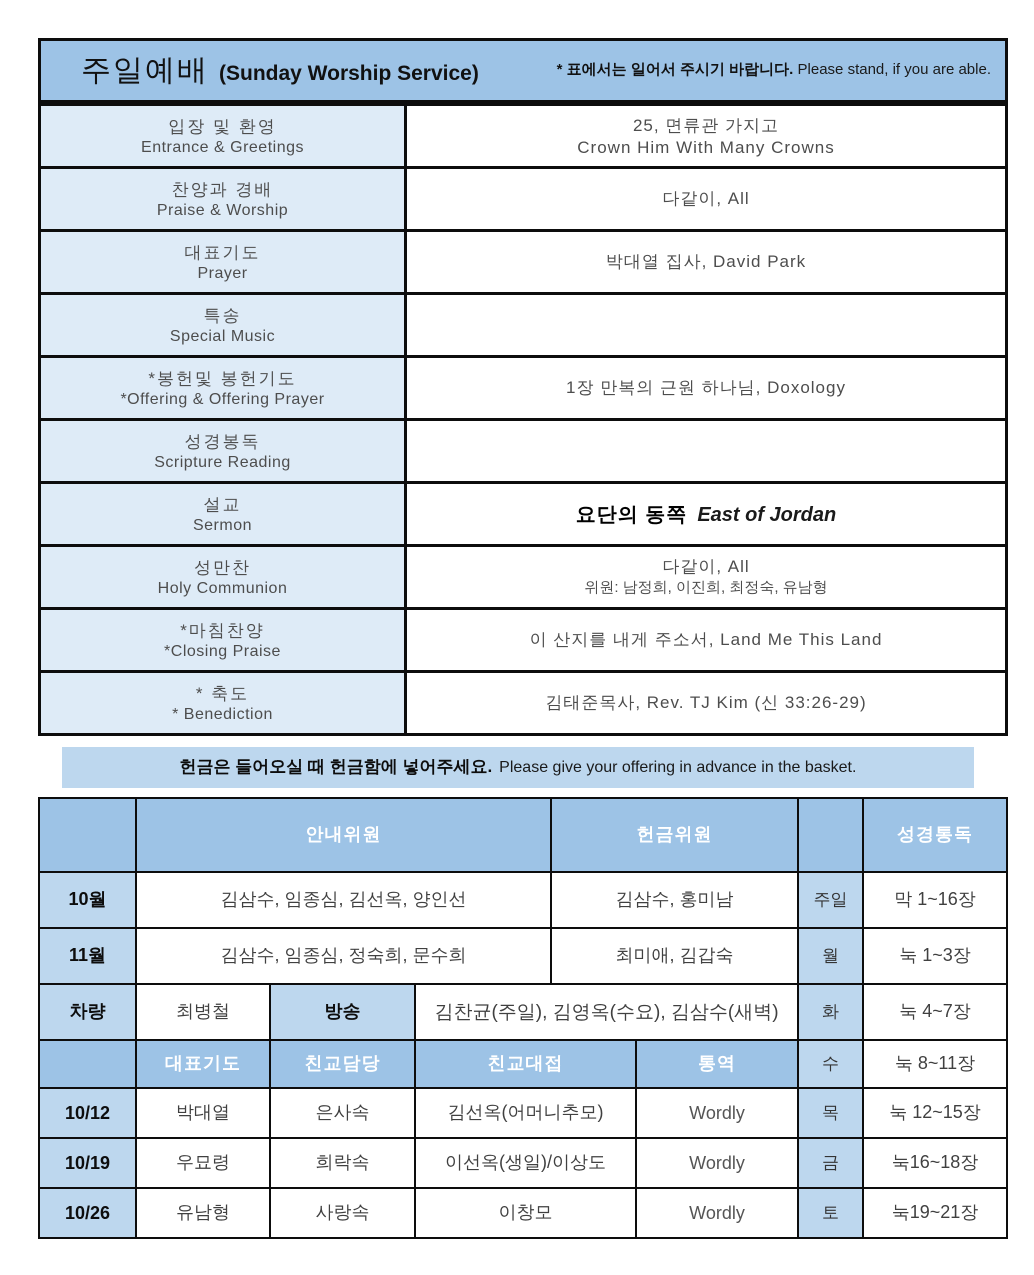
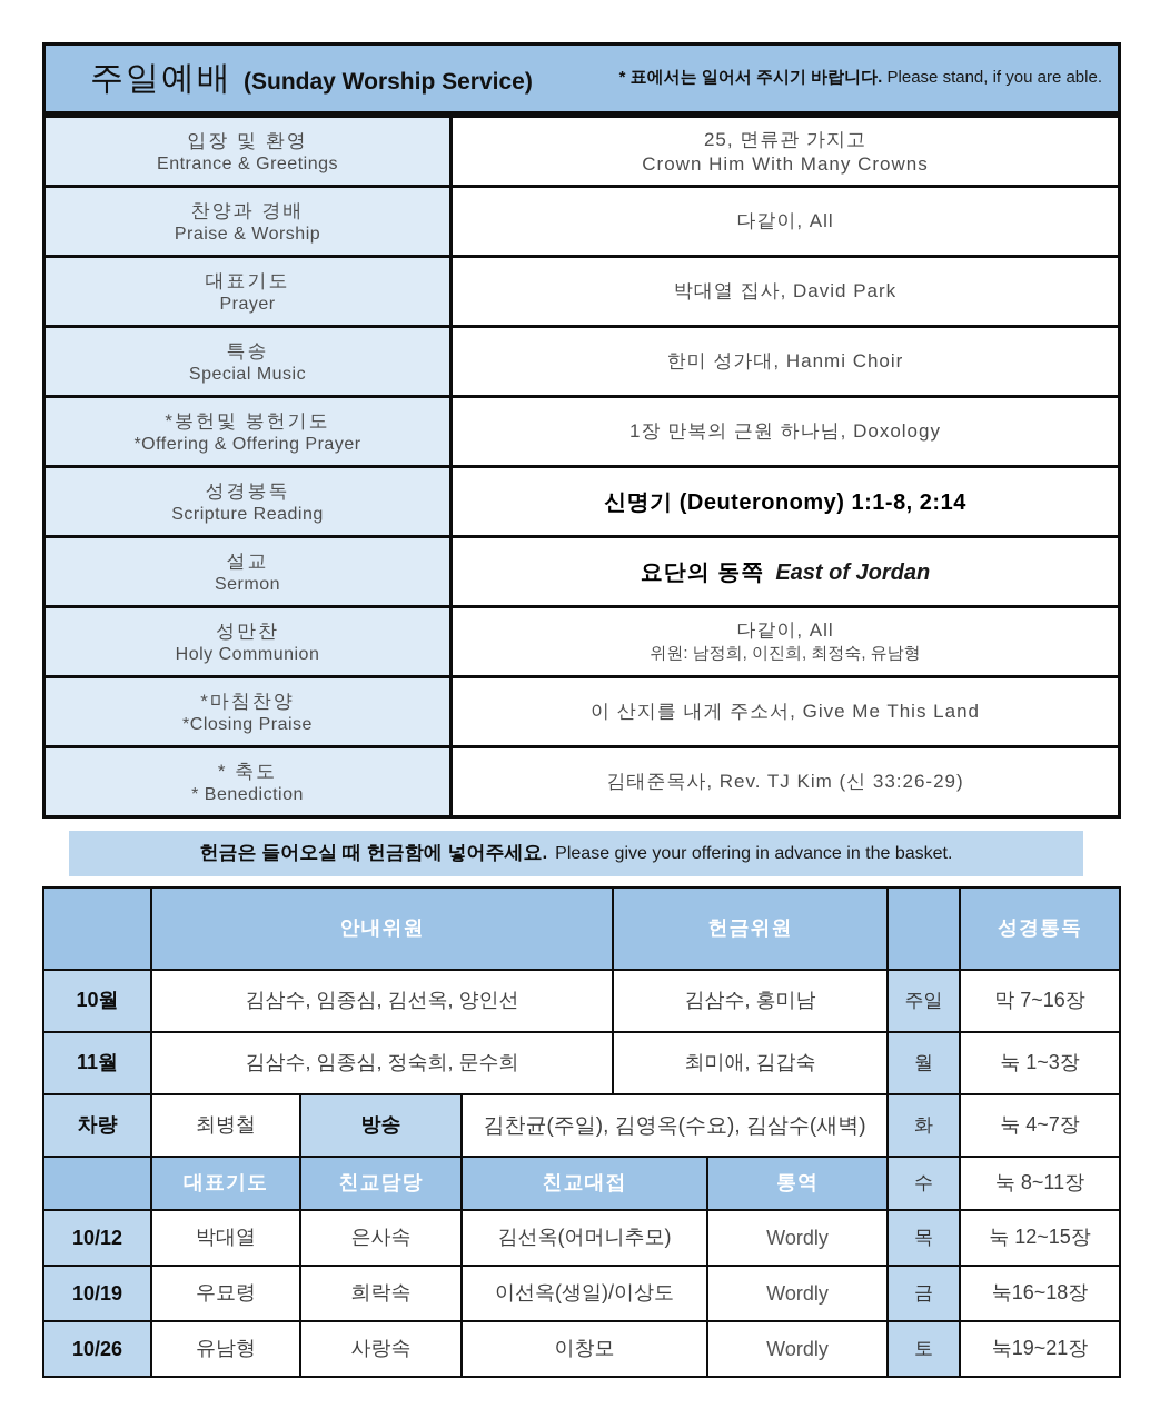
  주일예배
  (Sunday Worship Service)
  * 표에서는 일어서 주시기 바랍니다. Please stand, if you are able.
  입장 및 환영
  Entrance & Greetings
  25, 면류관 가지고
  Crown Him With Many Crowns
  찬양과 경배
  Praise & Worship
  다같이, All
  대표기도
  Prayer
  박대열 집사, David Park
  특송
  Special Music
+ 한미 성가대, Hanmi Choir
  *봉헌및 봉헌기도
  *Offering & Offering Prayer
  1장 만복의 근원 하나님, Doxology
  성경봉독
  Scripture Reading
+ 신명기 (Deuteronomy) 1:1-8, 2:14
  설교
  Sermon
  요단의 동쪽
  East of Jordan
  성만찬
  Holy Communion
  다같이, All
  위원: 남정희, 이진희, 최정숙, 유남형
  *마침찬양
  *Closing Praise
- 이 산지를 내게 주소서, Land Me This Land
+ 이 산지를 내게 주소서, Give Me This Land
  * 축도
  * Benediction
  김태준목사, Rev. TJ Kim (신 33:26-29)
  헌금은 들어오실 때 헌금함에 넣어주세요.
  Please give your offering in advance in the basket.
  안내위원
  헌금위원
  성경통독
  10월
  김삼수, 임종심, 김선옥, 양인선
  김삼수, 홍미남
  주일
- 막 1~16장
+ 막 7~16장
  11월
  김삼수, 임종심, 정숙희, 문수희
  최미애, 김갑숙
  월
  눅 1~3장
  차량
  최병철
  방송
  김찬균(주일), 김영옥(수요), 김삼수(새벽)
  화
  눅 4~7장
  대표기도
  친교담당
  친교대접
  통역
  수
  눅 8~11장
  10/12
  박대열
  은사속
  김선옥(어머니추모)
  Wordly
  목
  눅 12~15장
  10/19
  우묘령
  희락속
  이선옥(생일)/이상도
  Wordly
  금
  눅16~18장
  10/26
  유남형
  사랑속
  이창모
  Wordly
  토
  눅19~21장
